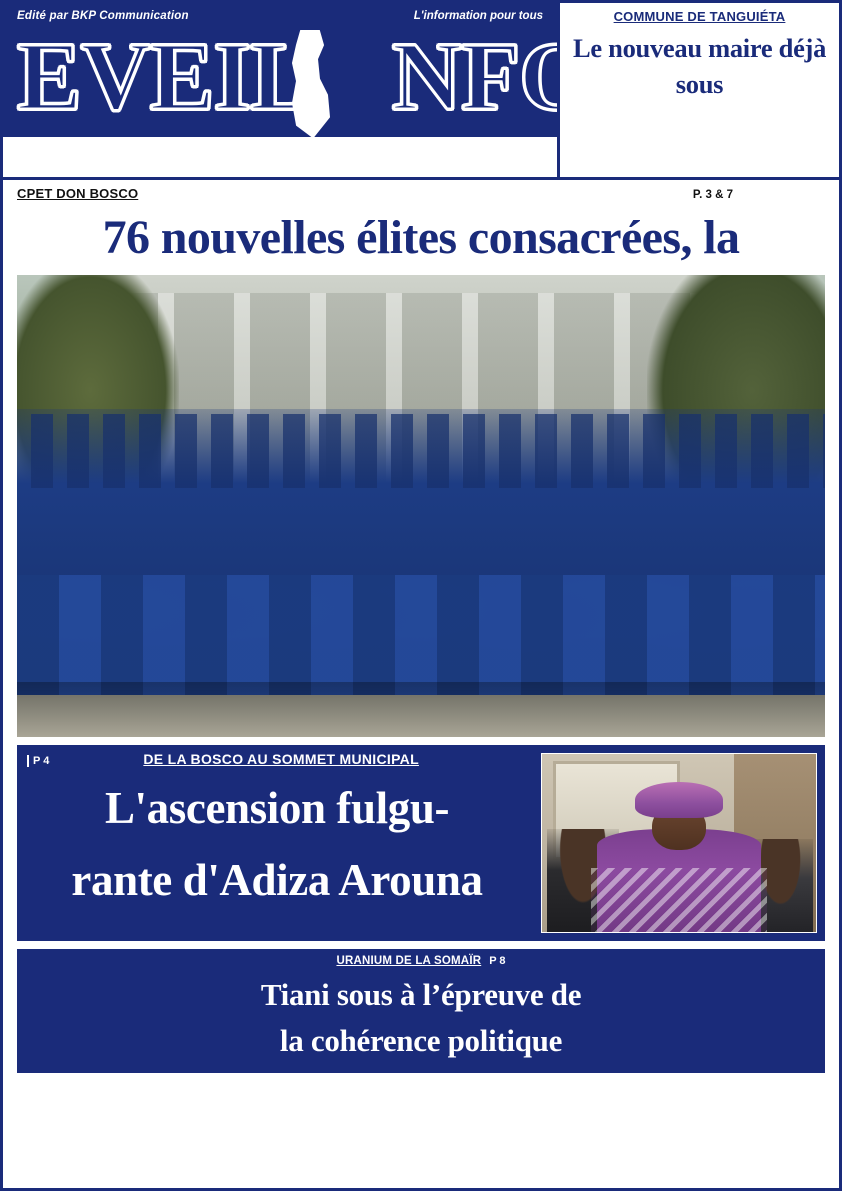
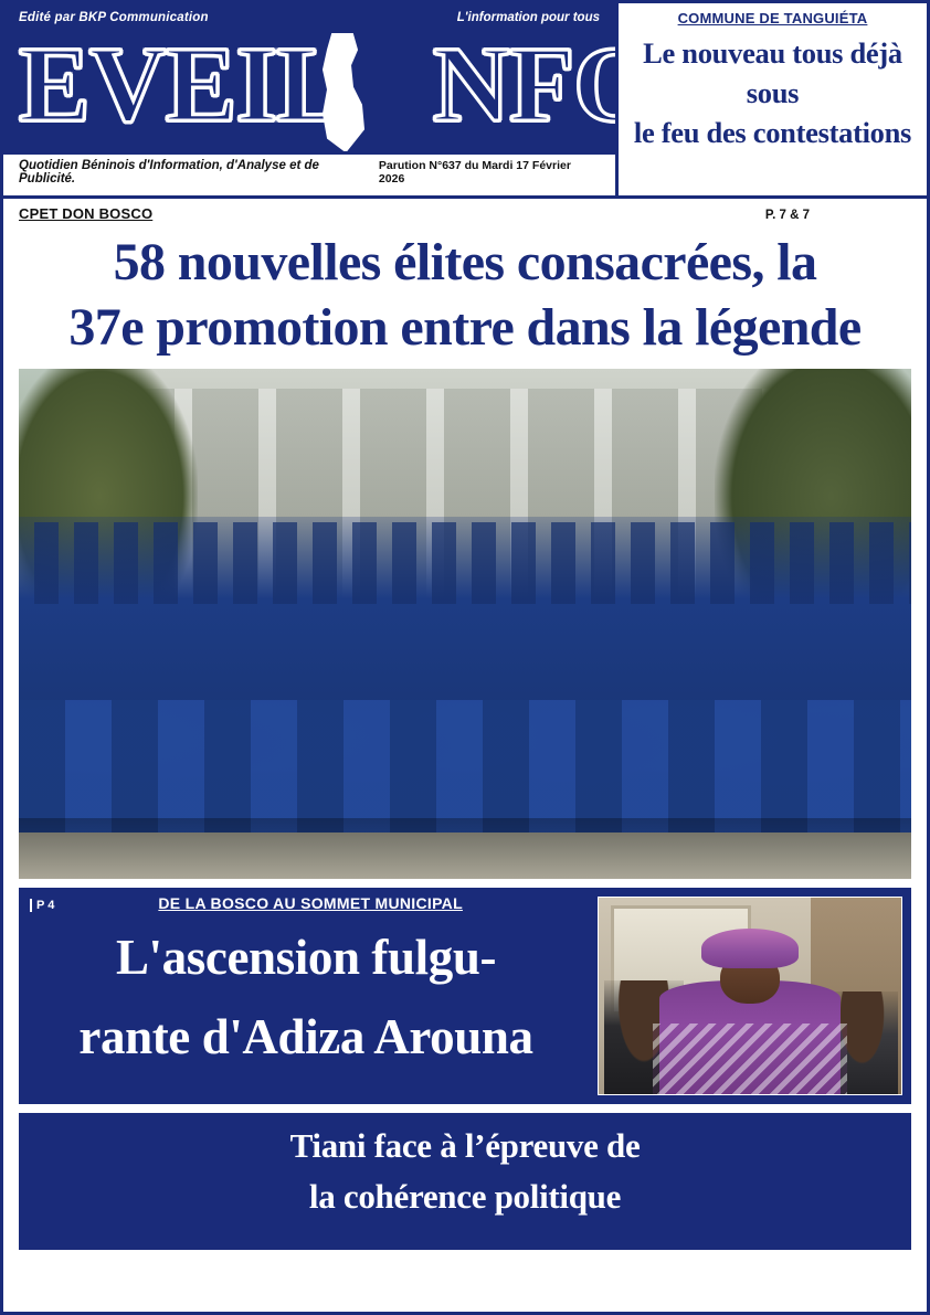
  Edité par BKP Communication
  L'information pour tous
  EVEIL NFO
+ Quotidien Béninois d'Information, d'Analyse et de Publicité.
+ Parution N°637 du Mardi 17 Février 2026
  COMMUNE DE TANGUIÉTA
- Le nouveau maire déjà sous
+ Le nouveau tous déjà sous
+ le feu des contestations
  CPET DON BOSCO
- P. 3 & 7
+ P. 7 & 7
- 76 nouvelles élites consacrées, la
+ 58 nouvelles élites consacrées, la
+ 37e promotion entre dans la légende
  P 4
  DE LA BOSCO AU SOMMET MUNICIPAL
  L'ascension fulgu-
  rante d'Adiza Arouna
- URANIUM DE LA SOMAÏR
- P 8
- Tiani sous à l’épreuve de
+ Tiani face à l’épreuve de
  la cohérence politique
